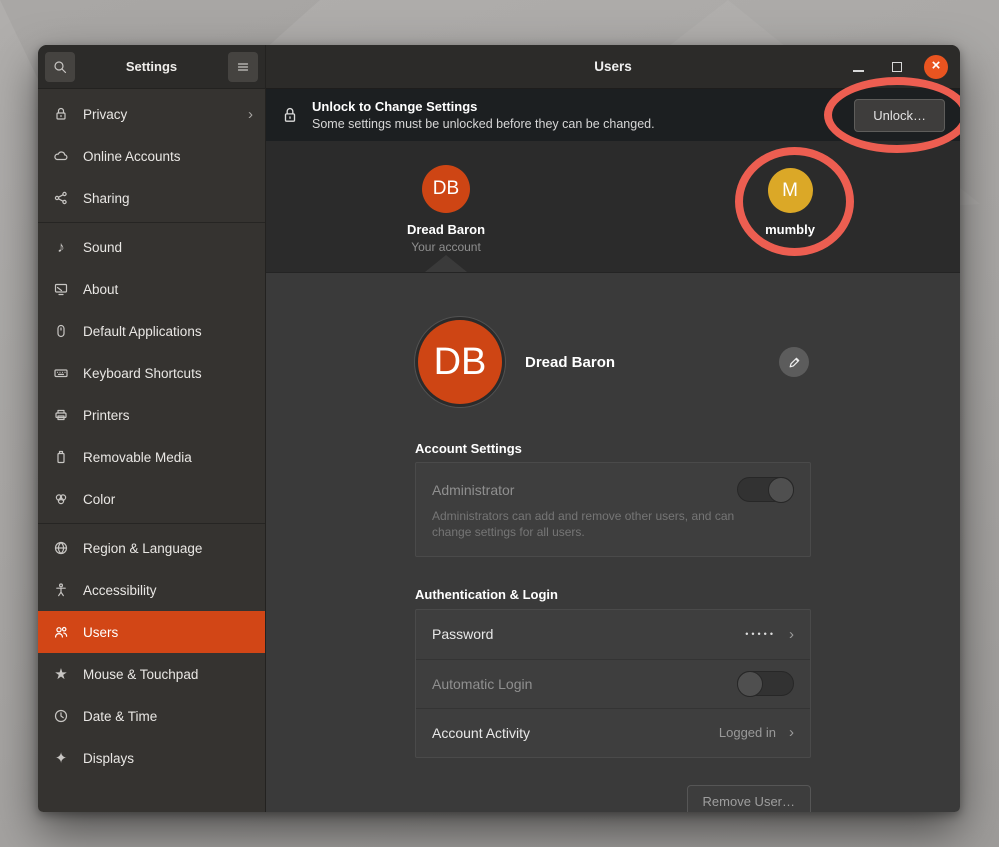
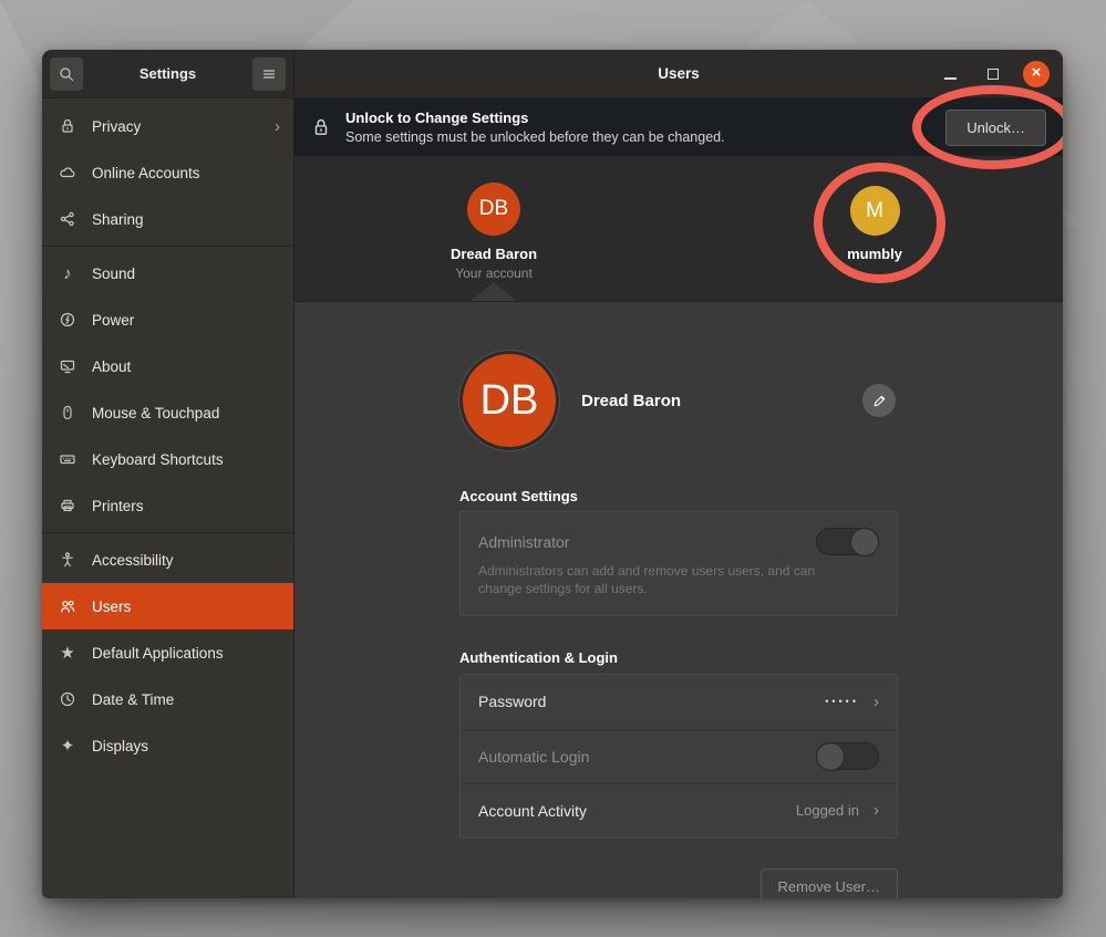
  Settings
  Privacy
  ›
  Online Accounts
  Sharing
  ♪
  Sound
+ Power
  About
- Default Applications
+ Mouse & Touchpad
  Keyboard Shortcuts
  Printers
- Removable Media
- Color
- Region & Language
  Accessibility
  Users
  ★
- Mouse & Touchpad
+ Default Applications
  Date & Time
  ✦
  Displays
  Users
  ×
  Unlock to Change Settings
  Some settings must be unlocked before they can be changed.
  Unlock…
  DB
  Dread Baron
  Your account
  M
  mumbly
  DB
  Dread Baron
  Account Settings
  Administrator
- Administrators can add and remove other users, and can change settings for all users.
+ Administrators can add and remove users users, and can change settings for all users.
  Authentication & Login
  Password
  •••••
  ›
  Automatic Login
  Account Activity
  Logged in
  ›
  Remove User…
